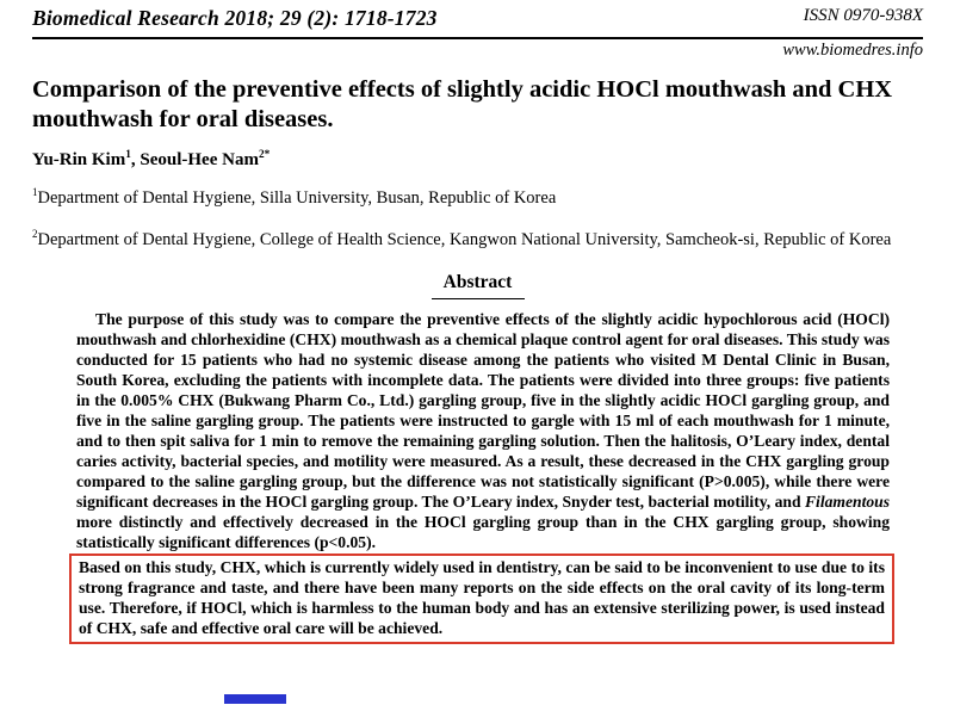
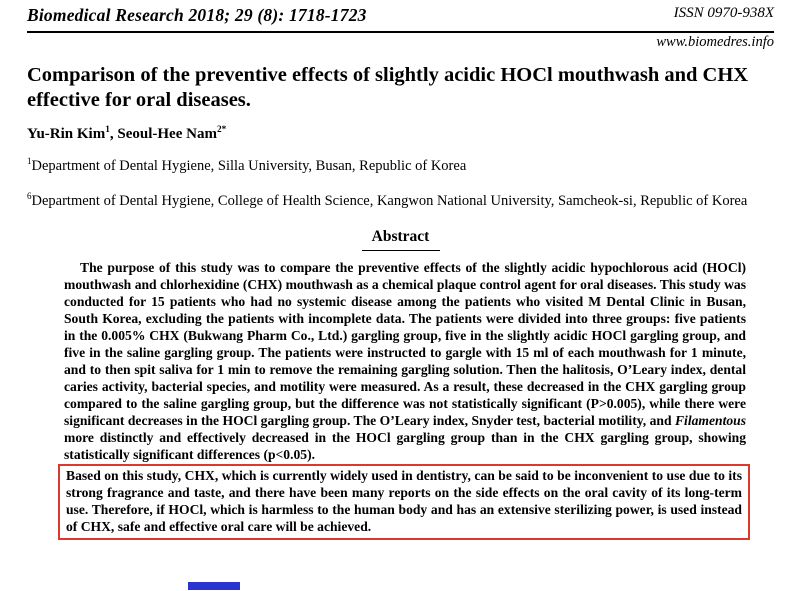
- Biomedical Research 2018; 29 (2): 1718-1723
+ Biomedical Research 2018; 29 (8): 1718-1723
  ISSN 0970-938X
  www.biomedres.info
- Comparison of the preventive effects of slightly acidic HOCl mouthwash and CHX mouthwash for oral diseases.
+ Comparison of the preventive effects of slightly acidic HOCl mouthwash and CHX effective for oral diseases.
  Yu-Rin Kim1, Seoul-Hee Nam2*
  1Department of Dental Hygiene, Silla University, Busan, Republic of Korea
- 2Department of Dental Hygiene, College of Health Science, Kangwon National University, Samcheok-si, Republic of Korea
+ 6Department of Dental Hygiene, College of Health Science, Kangwon National University, Samcheok-si, Republic of Korea
  Abstract
  The purpose of this study was to compare the preventive effects of the slightly acidic hypochlorous acid (HOCl) mouthwash and chlorhexidine (CHX) mouthwash as a chemical plaque control agent for oral diseases. This study was conducted for 15 patients who had no systemic disease among the patients who visited M Dental Clinic in Busan, South Korea, excluding the patients with incomplete data. The patients were divided into three groups: five patients in the 0.005% CHX (Bukwang Pharm Co., Ltd.) gargling group, five in the slightly acidic HOCl gargling group, and five in the saline gargling group. The patients were instructed to gargle with 15 ml of each mouthwash for 1 minute, and to then spit saliva for 1 min to remove the remaining gargling solution. Then the halitosis, O’Leary index, dental caries activity, bacterial species, and motility were measured. As a result, these decreased in the CHX gargling group compared to the saline gargling group, but the difference was not statistically significant (P>0.005), while there were significant decreases in the HOCl gargling group. The O’Leary index, Snyder test, bacterial motility, and Filamentous more distinctly and effectively decreased in the HOCl gargling group than in the CHX gargling group, showing statistically significant differences (p<0.05).
  Based on this study, CHX, which is currently widely used in dentistry, can be said to be inconvenient to use due to its strong fragrance and taste, and there have been many reports on the side effects on the oral cavity of its long-term use. Therefore, if HOCl, which is harmless to the human body and has an extensive sterilizing power, is used instead of CHX, safe and effective oral care will be achieved.
